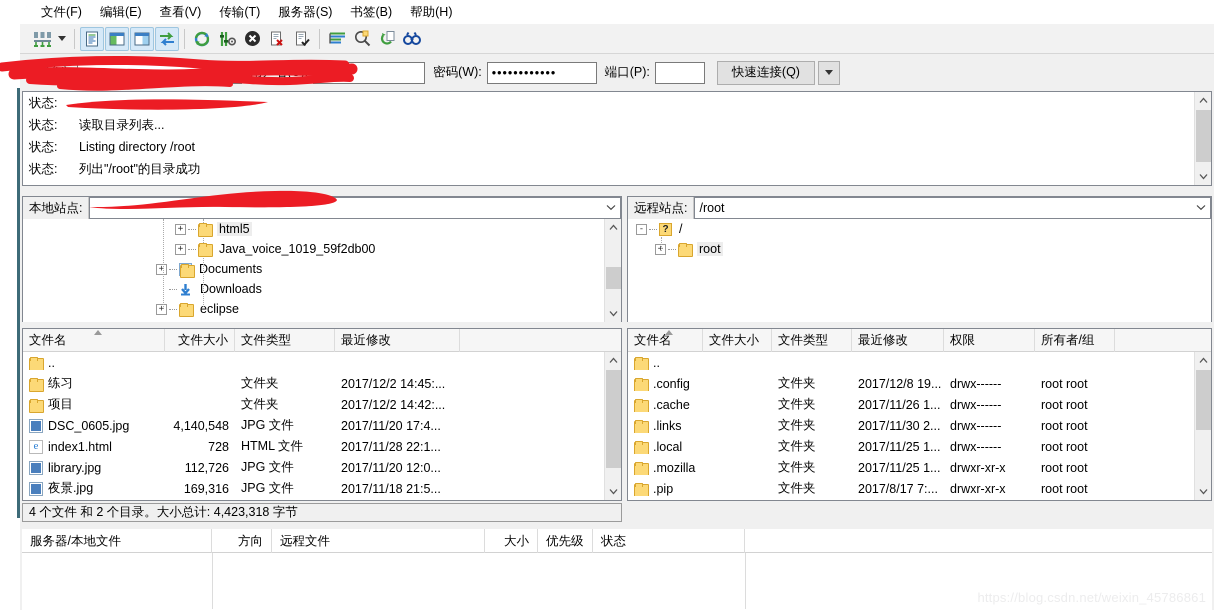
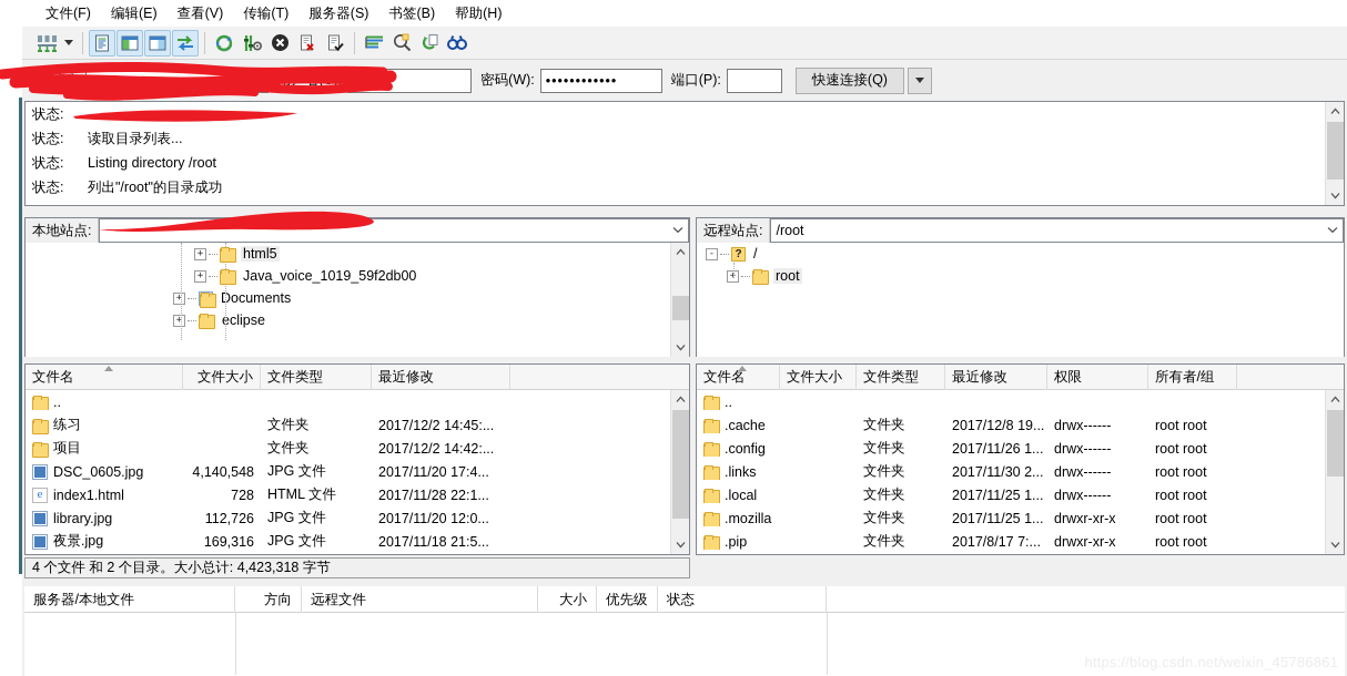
  文件(F)
  编辑(E)
  查看(V)
  传输(T)
  服务器(S)
  书签(B)
  帮助(H)
  密码(W):
  ••••••••••••
  端口(P):
  快速连接(Q)
  状态:
  状态:
  读取目录列表...
  状态:
  Listing directory /root
  状态:
  列出"/root"的目录成功
  本地站点:
  +
  html5
  +
  Java_voice_1019_59f2db00
  +
  Documents
- Downloads
  +
  eclipse
  远程站点:
  /root
  -
  ?
  /
  +
  root
  文件名
  文件大小
  文件类型
  最近修改
  ..
  练习
  文件夹
  2017/12/2 14:45:...
  项目
  文件夹
  2017/12/2 14:42:...
  DSC_0605.jpg
  4,140,548
  JPG 文件
  2017/11/20 17:4...
  index1.html
  728
  HTML 文件
  2017/11/28 22:1...
  library.jpg
  112,726
  JPG 文件
  2017/11/20 12:0...
  夜景.jpg
  169,316
  JPG 文件
  2017/11/18 21:5...
  文件名
  文件大小
  文件类型
  最近修改
  权限
  所有者/组
  ..
- .config
+ .cache
  文件夹
  2017/12/8 19...
  drwx------
  root root
- .cache
+ .config
  文件夹
  2017/11/26 1...
  drwx------
  root root
  .links
  文件夹
  2017/11/30 2...
  drwx------
  root root
  .local
  文件夹
  2017/11/25 1...
  drwx------
  root root
  .mozilla
  文件夹
  2017/11/25 1...
  drwxr-xr-x
  root root
  .pip
  文件夹
  2017/8/17 7:...
  drwxr-xr-x
  root root
  4 个文件 和 2 个目录。大小总计: 4,423,318 字节
  服务器/本地文件
  方向
  远程文件
  大小
  优先级
  状态
